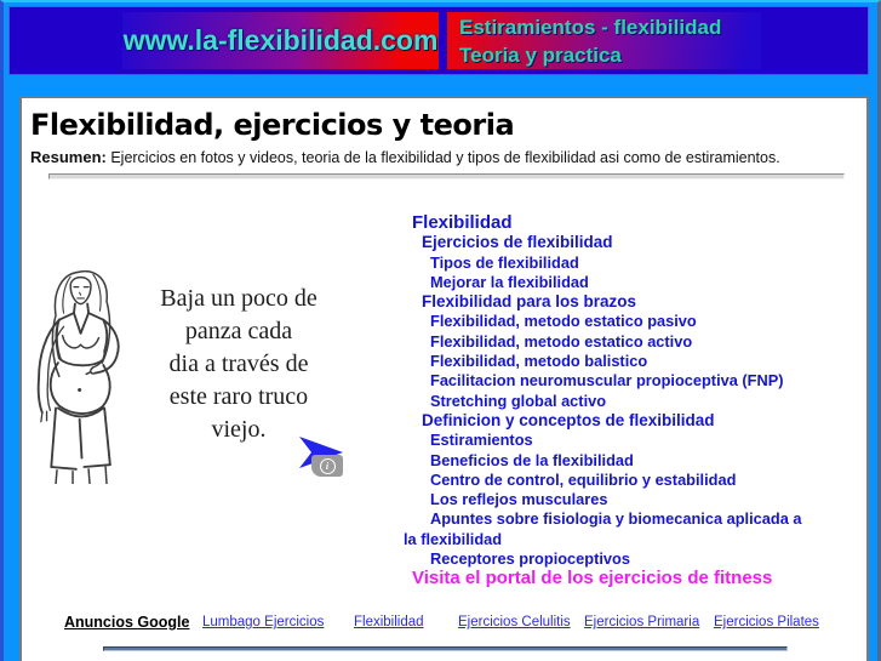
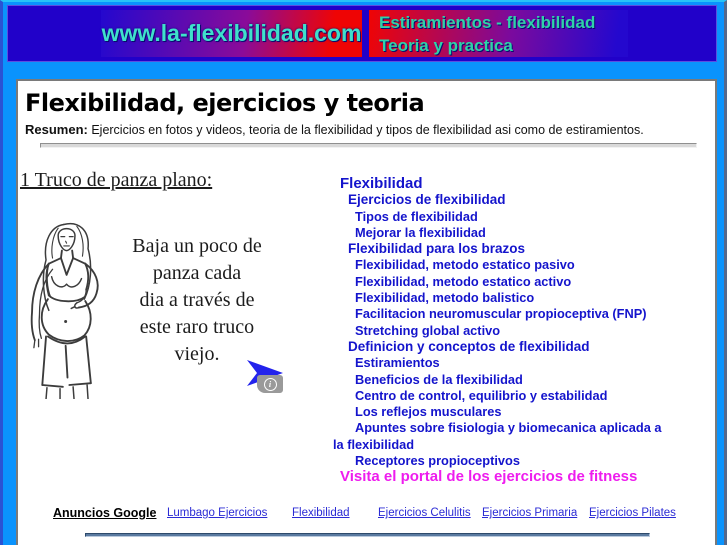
  www.la-flexibilidad.com
  Estiramientos - flexibilidad
  Teoria y practica
  Flexibilidad, ejercicios y teoria
  Resumen: Ejercicios en fotos y videos, teoria de la flexibilidad y tipos de flexibilidad asi como de estiramientos.
+ 1 Truco de panza plano:
  Baja un poco de
  panza cada
  dia a través de
  este raro truco
  viejo.
  i
  Flexibilidad
  Ejercicios de flexibilidad
  Tipos de flexibilidad
  Mejorar la flexibilidad
  Flexibilidad para los brazos
  Flexibilidad, metodo estatico pasivo
  Flexibilidad, metodo estatico activo
  Flexibilidad, metodo balistico
  Facilitacion neuromuscular propioceptiva (FNP)
  Stretching global activo
  Definicion y conceptos de flexibilidad
  Estiramientos
  Beneficios de la flexibilidad
  Centro de control, equilibrio y estabilidad
  Los reflejos musculares
  Apuntes sobre fisiologia y biomecanica aplicada a
  la flexibilidad
  Receptores propioceptivos
  Visita el portal de los ejercicios de fitness
  Anuncios Google
  Lumbago Ejercicios
  Flexibilidad
  Ejercicios Celulitis
  Ejercicios Primaria
  Ejercicios Pilates
